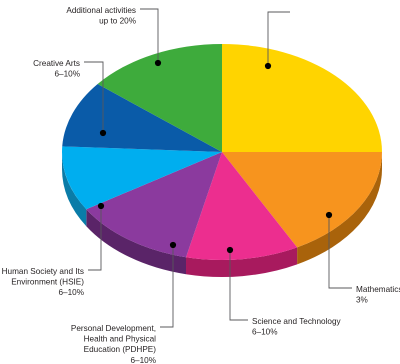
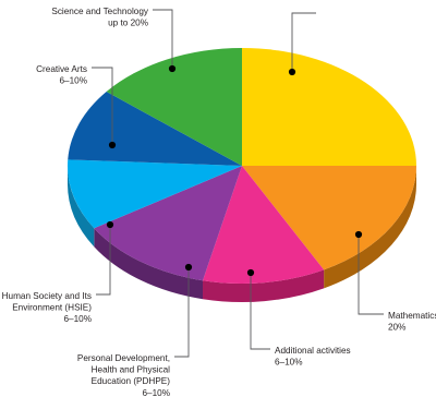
- Mathematic 3%
+ Mathematic 20%
- Science and Technology 6–10%
+ Additional activities 6–10%
  Personal Development, Health and Physical Education (PDHPE) 6–10%
  Human Society and Its Environment (HSIE) 6–10%
  Creative Arts 6–10%
- Additional activities up to 20%
+ Science and Technology up to 20%
